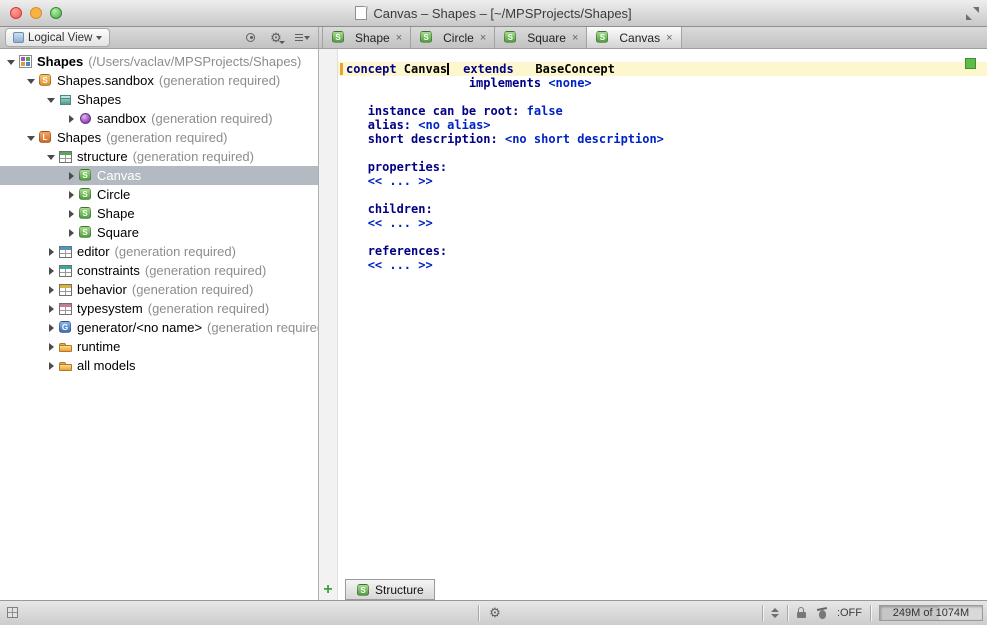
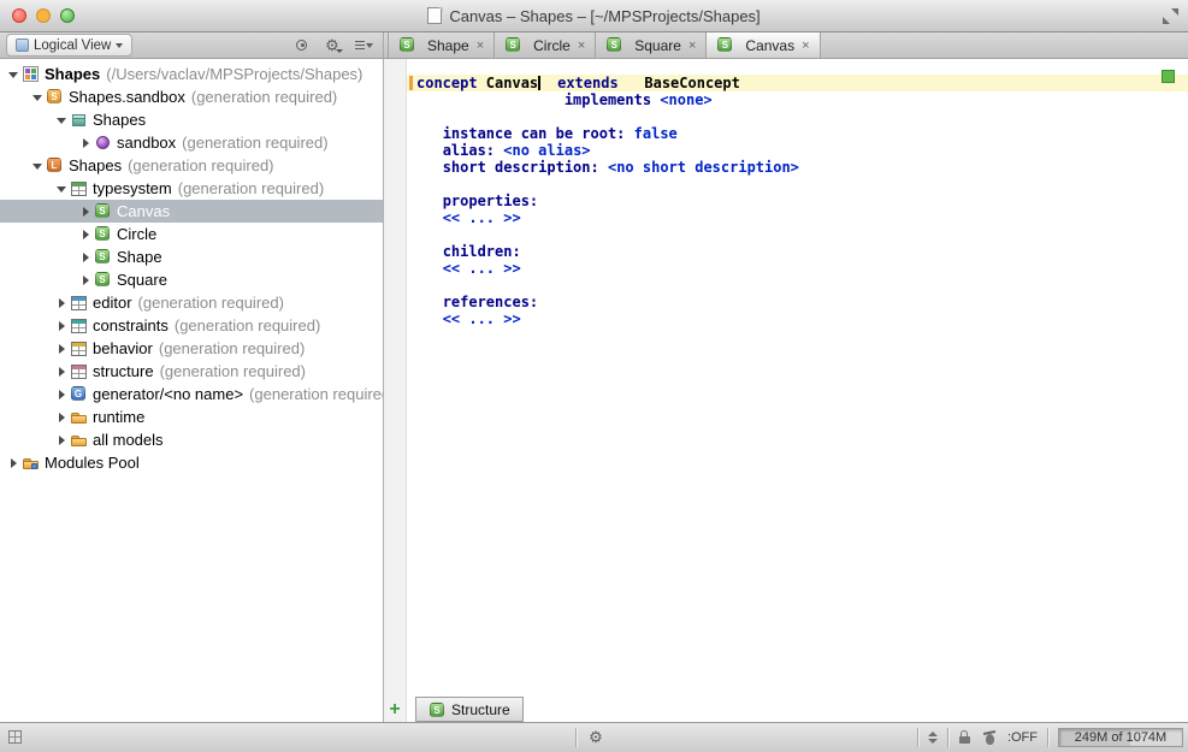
  Canvas – Shapes – [~/MPSProjects/Shapes]
  Logical View
  ⚙
  S
  Shape
  ×
  S
  Circle
  ×
  S
  Square
  ×
  S
  Canvas
  ×
  Shapes
  (/Users/vaclav/MPSProjects/Shapes)
  S
  Shapes.sandbox
  (generation required)
  Shapes
  sandbox
  (generation required)
  L
  Shapes
  (generation required)
- structure
+ typesystem
  (generation required)
  S
  Canvas
  S
  Circle
  S
  Shape
  S
  Square
  editor
  (generation required)
  constraints
  (generation required)
  behavior
  (generation required)
- typesystem
+ structure
  (generation required)
  G
  generator/<no name>
  (generation require
  runtime
  all models
+ Modules Pool
  concept Canvas extends BaseConcept
  implements <none>
  instance can be root: false
  alias: <no alias>
  short description: <no short description>
  properties:
  << ... >>
  children:
  << ... >>
  references:
  << ... >>
  +
  S
  Structure
  ⚙
  :OFF
  249M of 1074M
